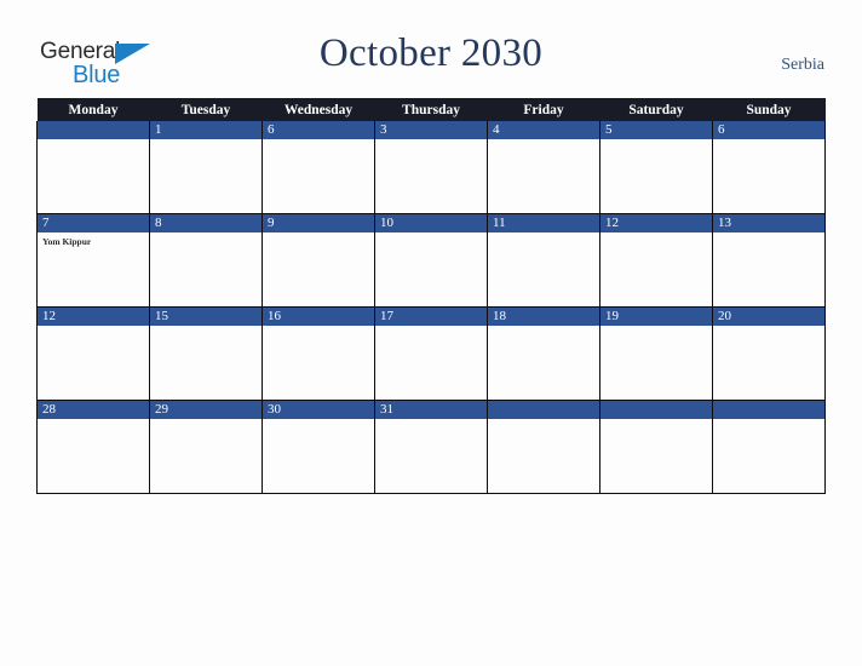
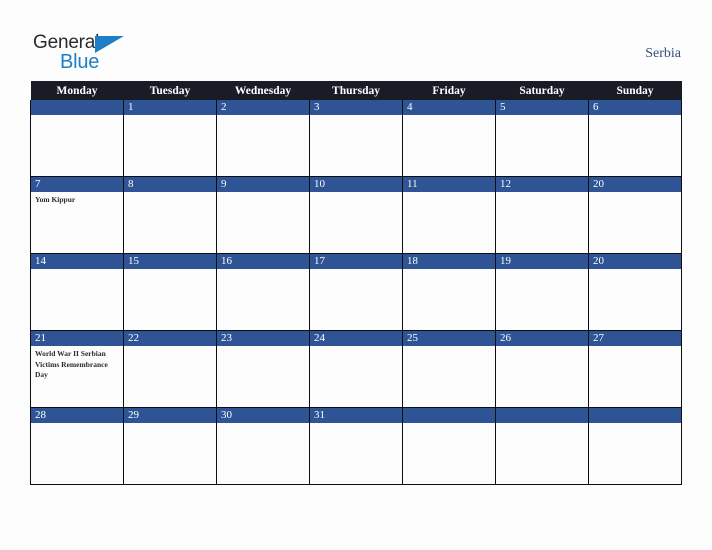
  General
  Blue
- October 2030
  Serbia
  Monday	Tuesday	Wednesday	Thursday	Friday	Saturday	Sunday
- 	1	6	3	4	5	6
+ 	1	2	3	4	5	6
- 7Yom Kippur	8	9	10	11	12	13
+ 7Yom Kippur	8	9	10	11	12	20
- 12	15	16	17	18	19	20
+ 14	15	16	17	18	19	20
+ 21World War II Serbian Victims Remembrance Day	22	23	24	25	26	27
  28	29	30	31
